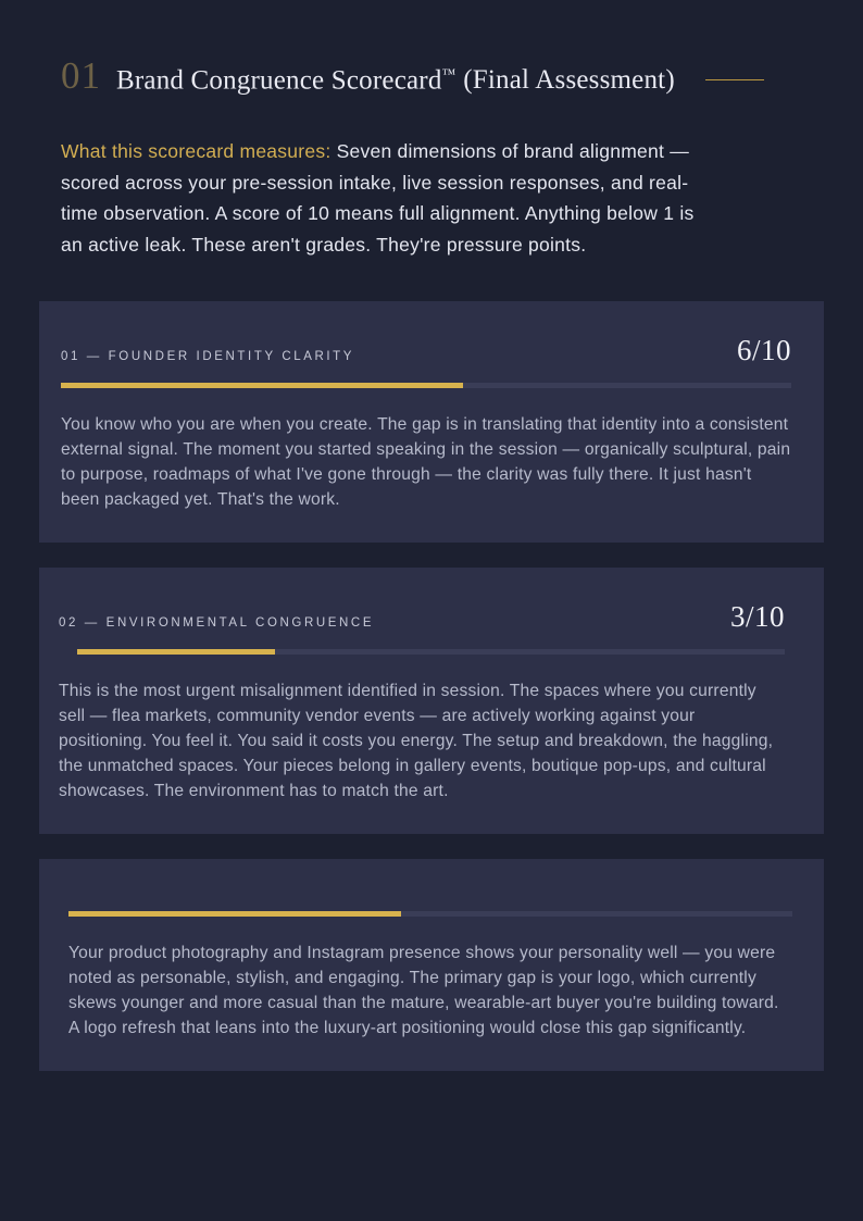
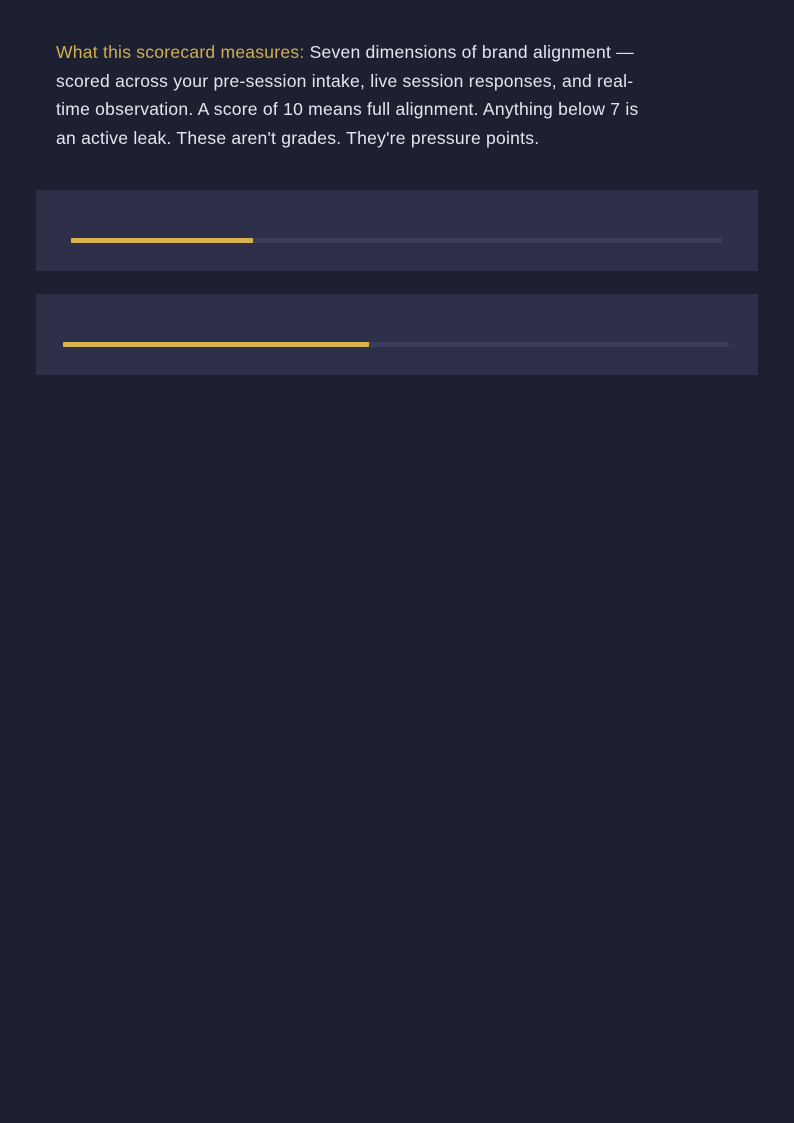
- 01
- Brand Congruence Scorecard™ (Final Assessment)
- What this scorecard measures: Seven dimensions of brand alignment — scored across your pre-session intake, live session responses, and real-time observation. A score of 10 means full alignment. Anything below 1 is an active leak. These aren't grades. They're pressure points.
+ What this scorecard measures: Seven dimensions of brand alignment — scored across your pre-session intake, live session responses, and real-time observation. A score of 10 means full alignment. Anything below 7 is an active leak. These aren't grades. They're pressure points.
- 01 — FOUNDER IDENTITY CLARITY
- 6/10
- You know who you are when you create. The gap is in translating that identity into a consistent external signal. The moment you started speaking in the session — organically sculptural, pain to purpose, roadmaps of what I've gone through — the clarity was fully there. It just hasn't been packaged yet. That's the work.
- 02 — ENVIRONMENTAL CONGRUENCE
- 3/10
- This is the most urgent misalignment identified in session. The spaces where you currently sell — flea markets, community vendor events — are actively working against your positioning. You feel it. You said it costs you energy. The setup and breakdown, the haggling, the unmatched spaces. Your pieces belong in gallery events, boutique pop-ups, and cultural showcases. The environment has to match the art.
- Your product photography and Instagram presence shows your personality well — you were noted as personable, stylish, and engaging. The primary gap is your logo, which currently skews younger and more casual than the mature, wearable-art buyer you're building toward. A logo refresh that leans into the luxury-art positioning would close this gap significantly.
